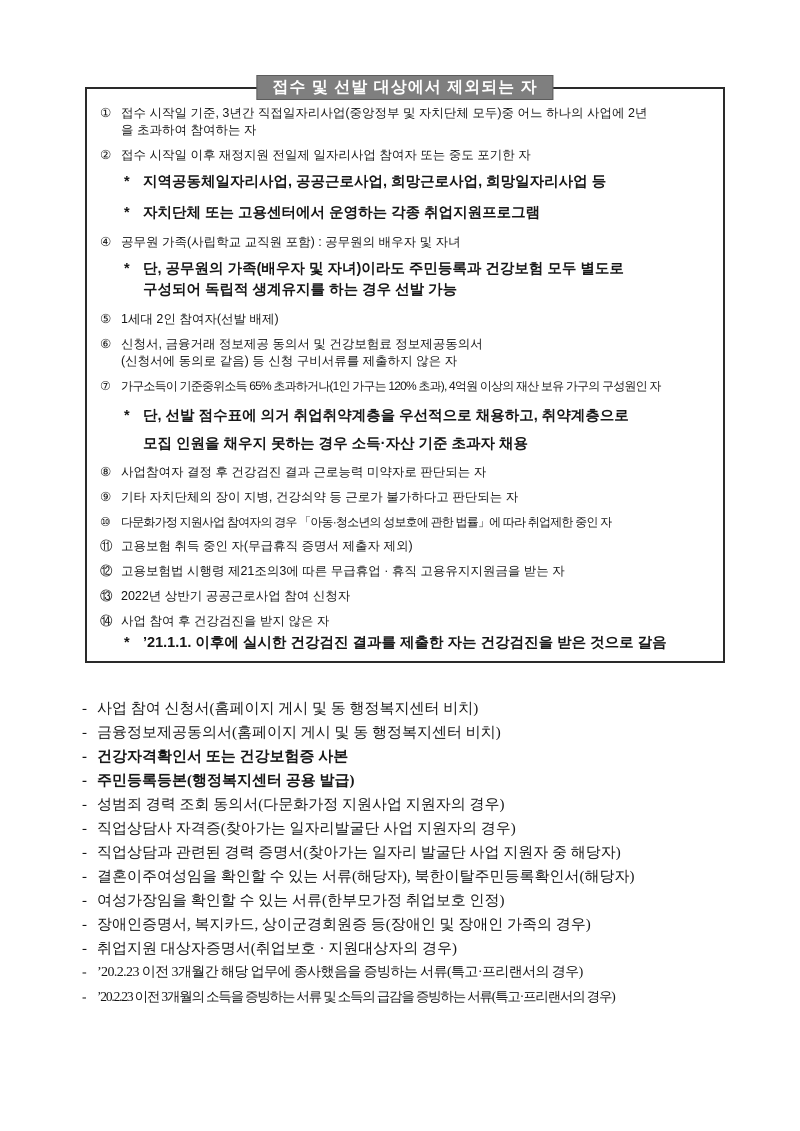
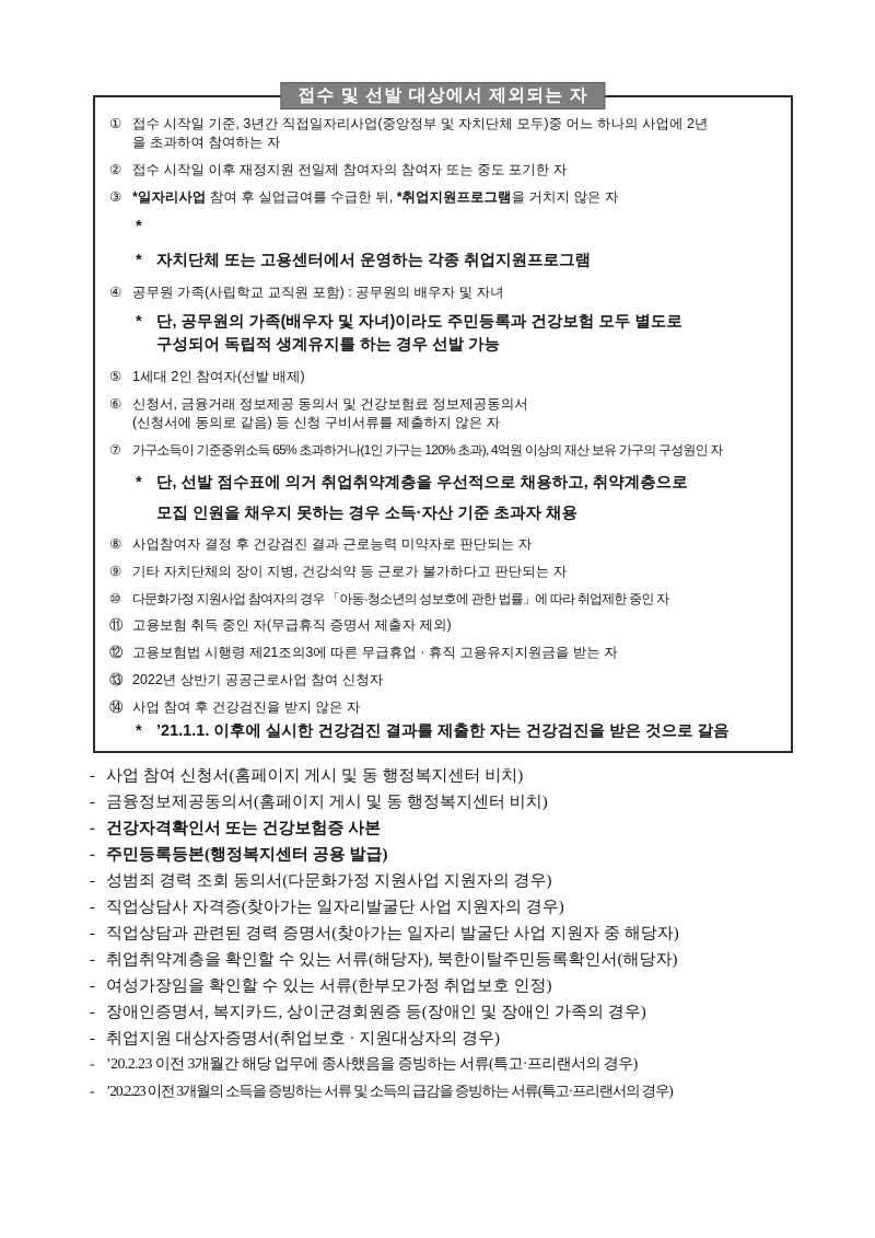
  접수 및 선발 대상에서 제외되는 자
  ①
  접수 시작일 기준, 3년간 직접일자리사업(중앙정부 및 자치단체 모두)중 어느 하나의 사업에 2년
  을 초과하여 참여하는 자
  ②
- 접수 시작일 이후 재정지원 전일제 일자리사업 참여자 또는 중도 포기한 자
+ 접수 시작일 이후 재정지원 전일제 참여자의 참여자 또는 중도 포기한 자
+ ③
+ *일자리사업 참여 후 실업급여를 수급한 뒤, *취업지원프로그램을 거치지 않은 자
  *
- 지역공동체일자리사업, 공공근로사업, 희망근로사업, 희망일자리사업 등
  *
  자치단체 또는 고용센터에서 운영하는 각종 취업지원프로그램
  ④
  공무원 가족(사립학교 교직원 포함) : 공무원의 배우자 및 자녀
  *
  단, 공무원의 가족(배우자 및 자녀)이라도 주민등록과 건강보험 모두 별도로
  구성되어 독립적 생계유지를 하는 경우 선발 가능
  ⑤
  1세대 2인 참여자(선발 배제)
  ⑥
  신청서, 금융거래 정보제공 동의서 및 건강보험료 정보제공동의서
  (신청서에 동의로 같음) 등 신청 구비서류를 제출하지 않은 자
  ⑦
  가구소득이 기준중위소득 65% 초과하거나(1인 가구는 120% 초과), 4억원 이상의 재산 보유 가구의 구성원인 자
  *
  단, 선발 점수표에 의거 취업취약계층을 우선적으로 채용하고, 취약계층으로
  모집 인원을 채우지 못하는 경우 소득·자산 기준 초과자 채용
  ⑧
  사업참여자 결정 후 건강검진 결과 근로능력 미약자로 판단되는 자
  ⑨
  기타 자치단체의 장이 지병, 건강쇠약 등 근로가 불가하다고 판단되는 자
  ⑩
  다문화가정 지원사업 참여자의 경우 「아동·청소년의 성보호에 관한 법률」에 따라 취업제한 중인 자
  ⑪
  고용보험 취득 중인 자(무급휴직 증명서 제출자 제외)
  ⑫
  고용보험법 시행령 제21조의3에 따른 무급휴업 · 휴직 고용유지지원금을 받는 자
  ⑬
  2022년 상반기 공공근로사업 참여 신청자
  ⑭
  사업 참여 후 건강검진을 받지 않은 자
  *
  ’21.1.1. 이후에 실시한 건강검진 결과를 제출한 자는 건강검진을 받은 것으로 갈음
  -
  사업 참여 신청서(홈페이지 게시 및 동 행정복지센터 비치)
  -
  금융정보제공동의서(홈페이지 게시 및 동 행정복지센터 비치)
  -
  건강자격확인서 또는 건강보험증 사본
  -
  주민등록등본(행정복지센터 공용 발급)
  -
  성범죄 경력 조회 동의서(다문화가정 지원사업 지원자의 경우)
  -
  직업상담사 자격증(찾아가는 일자리발굴단 사업 지원자의 경우)
  -
  직업상담과 관련된 경력 증명서(찾아가는 일자리 발굴단 사업 지원자 중 해당자)
  -
- 결혼이주여성임을 확인할 수 있는 서류(해당자), 북한이탈주민등록확인서(해당자)
+ 취업취약계층을 확인할 수 있는 서류(해당자), 북한이탈주민등록확인서(해당자)
  -
  여성가장임을 확인할 수 있는 서류(한부모가정 취업보호 인정)
  -
  장애인증명서, 복지카드, 상이군경회원증 등(장애인 및 장애인 가족의 경우)
  -
  취업지원 대상자증명서(취업보호 · 지원대상자의 경우)
  -
  ’20.2.23 이전 3개월간 해당 업무에 종사했음을 증빙하는 서류(특고·프리랜서의 경우)
  -
  ’20.2.23 이전 3개월의 소득을 증빙하는 서류 및 소득의 급감을 증빙하는 서류(특고·프리랜서의 경우)
